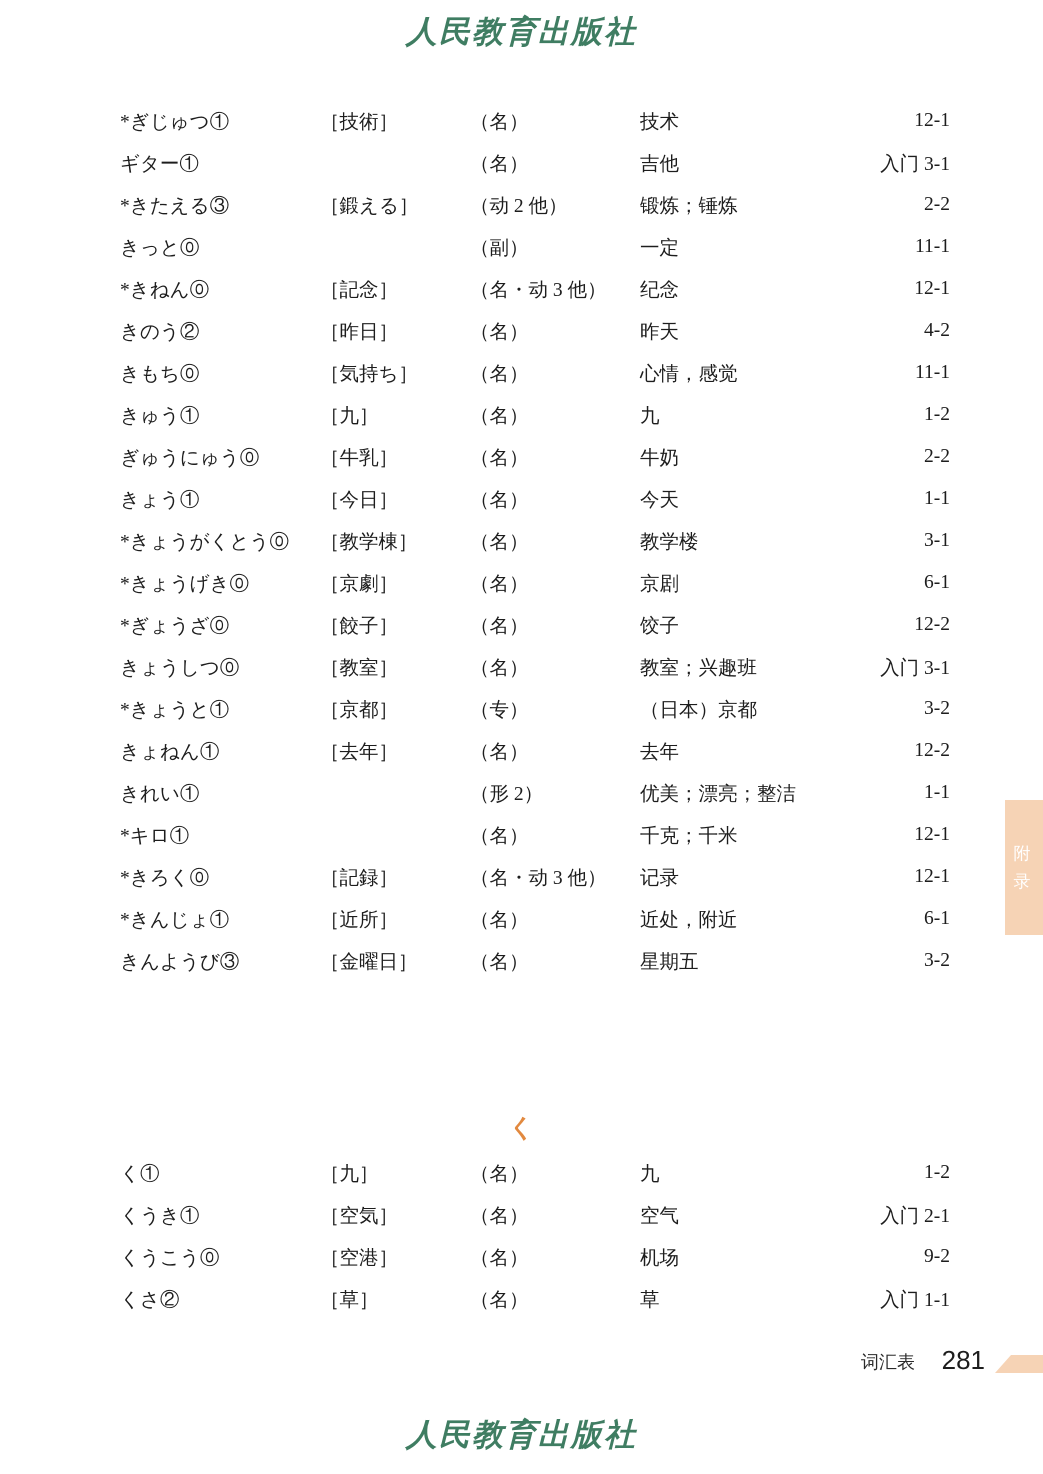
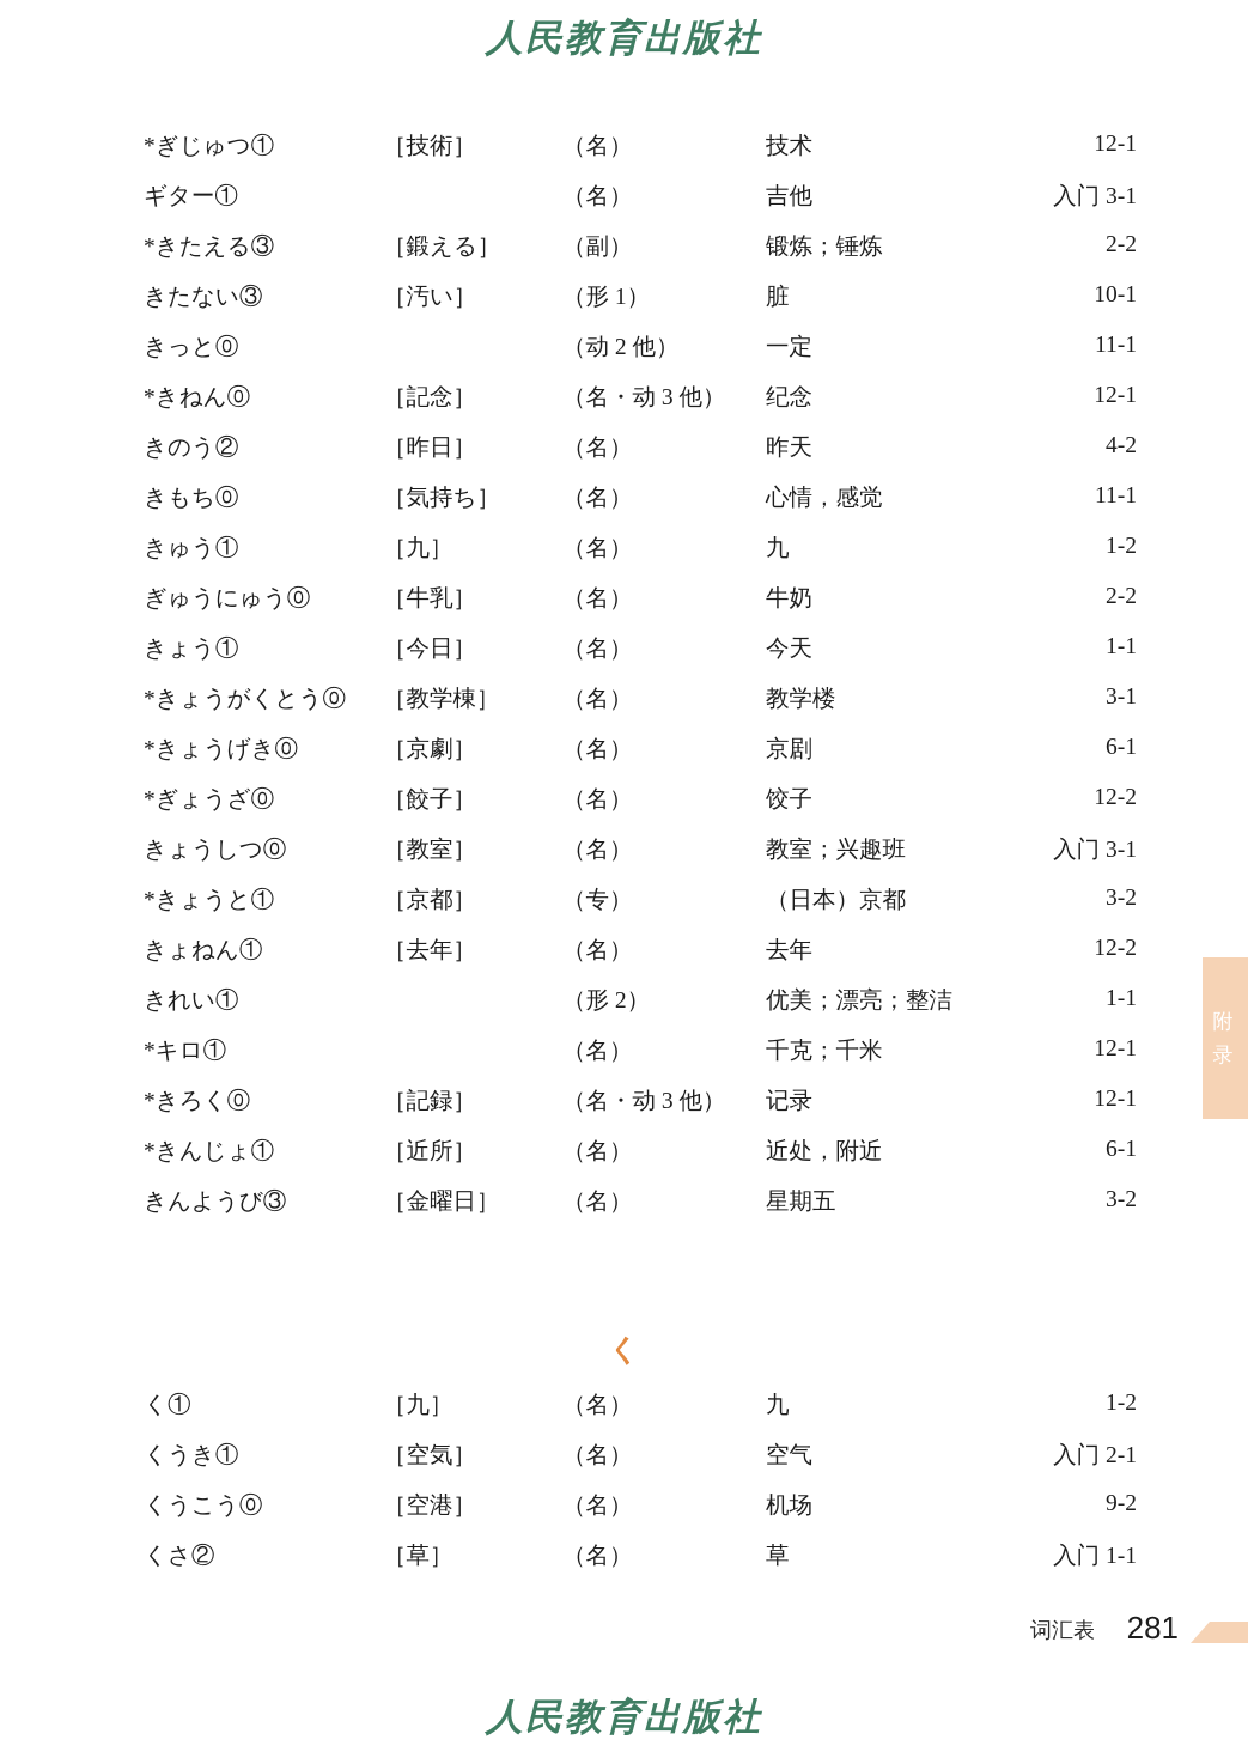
  人民教育出版社
  *ぎじゅつ①	［技術］	（名）	技术	12-1
  ギター①		（名）	吉他	入门 3-1
- *きたえる③	［鍛える］	（动 2 他）	锻炼；锤炼	2-2
+ *きたえる③	［鍛える］	（副）	锻炼；锤炼	2-2
+ きたない③	［汚い］	（形 1）	脏	10-1
- きっと⓪		（副）	一定	11-1
+ きっと⓪		（动 2 他）	一定	11-1
  *きねん⓪	［記念］	（名・动 3 他）	纪念	12-1
  きのう②	［昨日］	（名）	昨天	4-2
  きもち⓪	［気持ち］	（名）	心情，感觉	11-1
  きゅう①	［九］	（名）	九	1-2
  ぎゅうにゅう⓪	［牛乳］	（名）	牛奶	2-2
  きょう①	［今日］	（名）	今天	1-1
  *きょうがくとう⓪	［教学棟］	（名）	教学楼	3-1
  *きょうげき⓪	［京劇］	（名）	京剧	6-1
  *ぎょうざ⓪	［餃子］	（名）	饺子	12-2
  きょうしつ⓪	［教室］	（名）	教室；兴趣班	入门 3-1
  *きょうと①	［京都］	（专）	（日本）京都	3-2
  きょねん①	［去年］	（名）	去年	12-2
  きれい①		（形 2）	优美；漂亮；整洁	1-1
  *キロ①		（名）	千克；千米	12-1
  *きろく⓪	［記録］	（名・动 3 他）	记录	12-1
  *きんじょ①	［近所］	（名）	近处，附近	6-1
  きんようび③	［金曜日］	（名）	星期五	3-2
  く
  く①	［九］	（名）	九	1-2
  くうき①	［空気］	（名）	空气	入门 2-1
  くうこう⓪	［空港］	（名）	机场	9-2
  くさ②	［草］	（名）	草	入门 1-1
  附
  录
  词汇表
  281
  人民教育出版社
